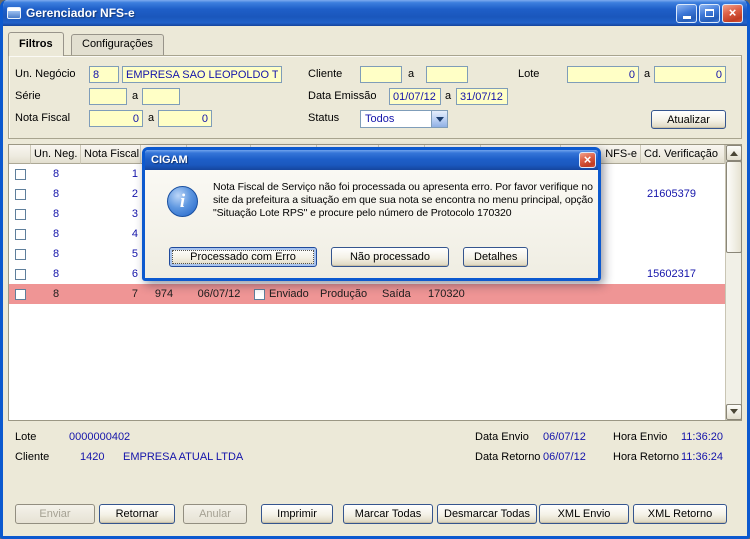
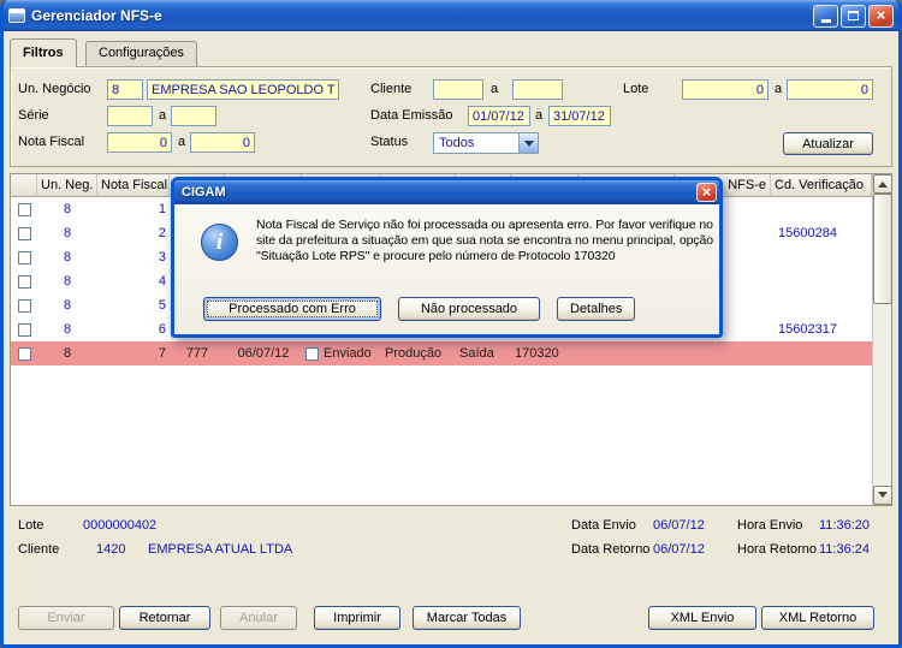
  Gerenciador NFS-e
  ×
  Filtros
  Configurações
  Un. Negócio
  8
  EMPRESA SAO LEOPOLDO T
  Cliente
  a
  Lote
  0
  a
  0
  Série
  a
  Data Emissão
  01/07/12
  a
  31/07/12
  Nota Fiscal
  0
  a
  0
  Status
  Todos
  Atualizar
  Un. Neg.
  Nota Fiscal
  NFS-e
  Cd. Verificação
  8
  1
  8
  2
- 21605379
+ 15600284
  8
  3
  8
  4
  8
  5
  8
  6
  15602317
  8
  7
- 974
+ 777
  06/07/12
  Enviado
  Produção
  Saída
  170320
  Lote
  0000000402
  Data Envio
  06/07/12
  Hora Envio
  11:36:20
  Cliente
  1420
  EMPRESA ATUAL LTDA
  Data Retorno
  06/07/12
  Hora Retorno
  11:36:24
  Enviar
  Retornar
  Anular
  Imprimir
  Marcar Todas
- Desmarcar Todas
  XML Envio
  XML Retorno
  CIGAM
  ×
  i
  Nota Fiscal de Serviço não foi processada ou apresenta erro. Por favor verifique no site da prefeitura a situação em que sua nota se encontra no menu principal, opção "Situação Lote RPS" e procure pelo número de Protocolo 170320
  Processado com Erro
  Não processado
  Detalhes
